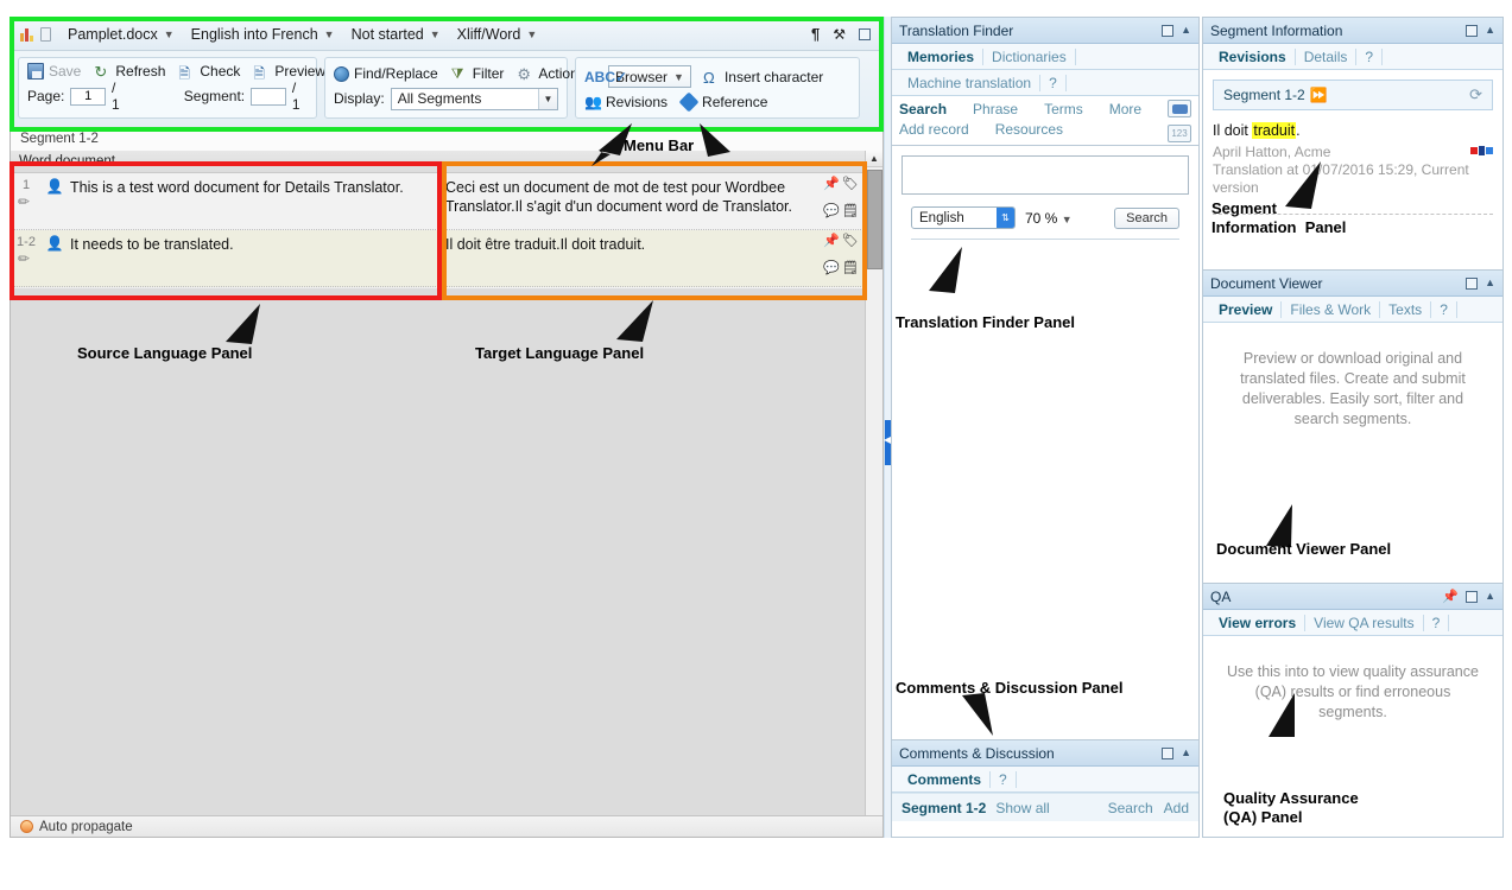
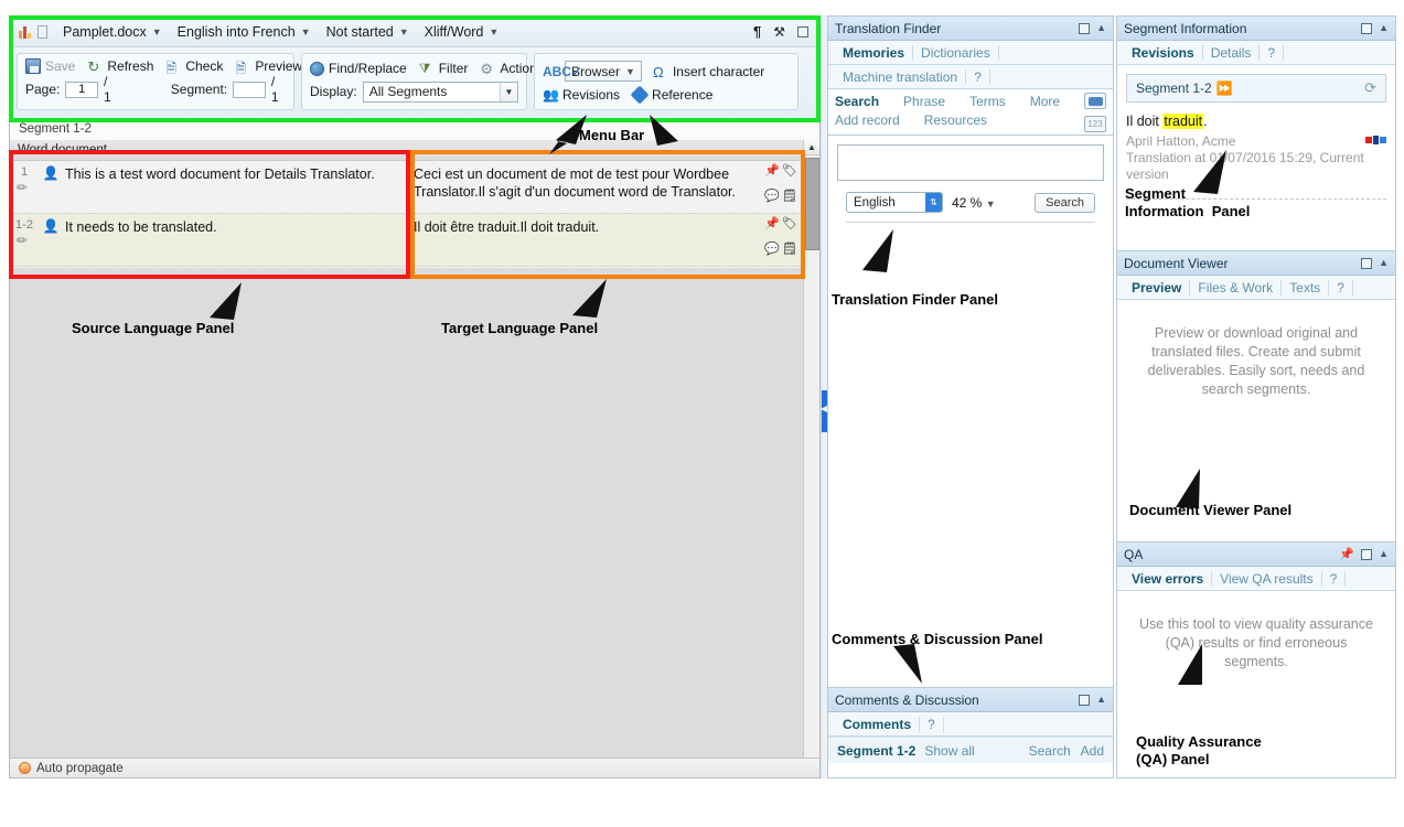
  Pamplet.docx
  ▼
  English into French
  ▼
  Not started
  ▼
  Xliff/Word
  ▼
  ¶
  ⚒
  Save
  ↻
  Refresh
  🗎
  Check
  🗎
  Preview
  Page:
  1
  / 1
  Segment:
  / 1
  Find/Replace
  ⧩
  Filter
  ⚙
  Actio
  Display:
  All Segments
  ▼
  Browser
  ▼
  Ω
  Insert character
  👥
  Revisions
  Reference
  Segment 1-2
  Word document
  1
  ✏
  👤
  This is a test word document for Details Translator.
  1-2
  ✏
  👤
  It needs to be translated.
  Ceci est un document de mot de test pour Wordbee Translator.Il s'agit d'un document word de Translator.
  📌
  🏷
  💬
  🗒
  Il doit être traduit.Il doit traduit.
  📌
  🏷
  💬
  🗒
  ▲
  Auto propagate
  Translation Finder
  ▲
  Memories
  Dictionaries
  Machine translation
  ?
  Search
  Phrase
  Terms
  More
  Add record
  Resources
  123
  English
  ⇅
- 70 % ▼
+ 42 % ▼
  Search
  Comments & Discussion
  ▲
  Comments
  ?
  Segment 1-2
  Show all
  Search
  Add
  Segment Information
  ▲
  Revisions
  Details
  ?
  Segment 1-2
  ⏩
  ⟳
  Il doit traduit.
  April Hatton, Acme
  Translation at 0/07/2016 15:29, Current version
  Document Viewer
  ▲
  Preview
  Files & Work
  Texts
  ?
- Preview or download original and translated files. Create and submit deliverables. Easily sort, filter and search segments.
+ Preview or download original and translated files. Create and submit deliverables. Easily sort, needs and search segments.
  QA
  📌
  ▲
  View errors
  View QA results
  ?
- Use this into to view quality assurance (QA) results or find erroneous segments.
+ Use this tool to view quality assurance (QA) results or find erroneous segments.
  Menu Bar
  Source Language Panel
  Target Language Panel
  Translation Finder Panel
  Comments & Discussion Panel
  Segment
  Information Panel
  Document Viewer Panel
  Quality Assurance
  (QA) Panel
